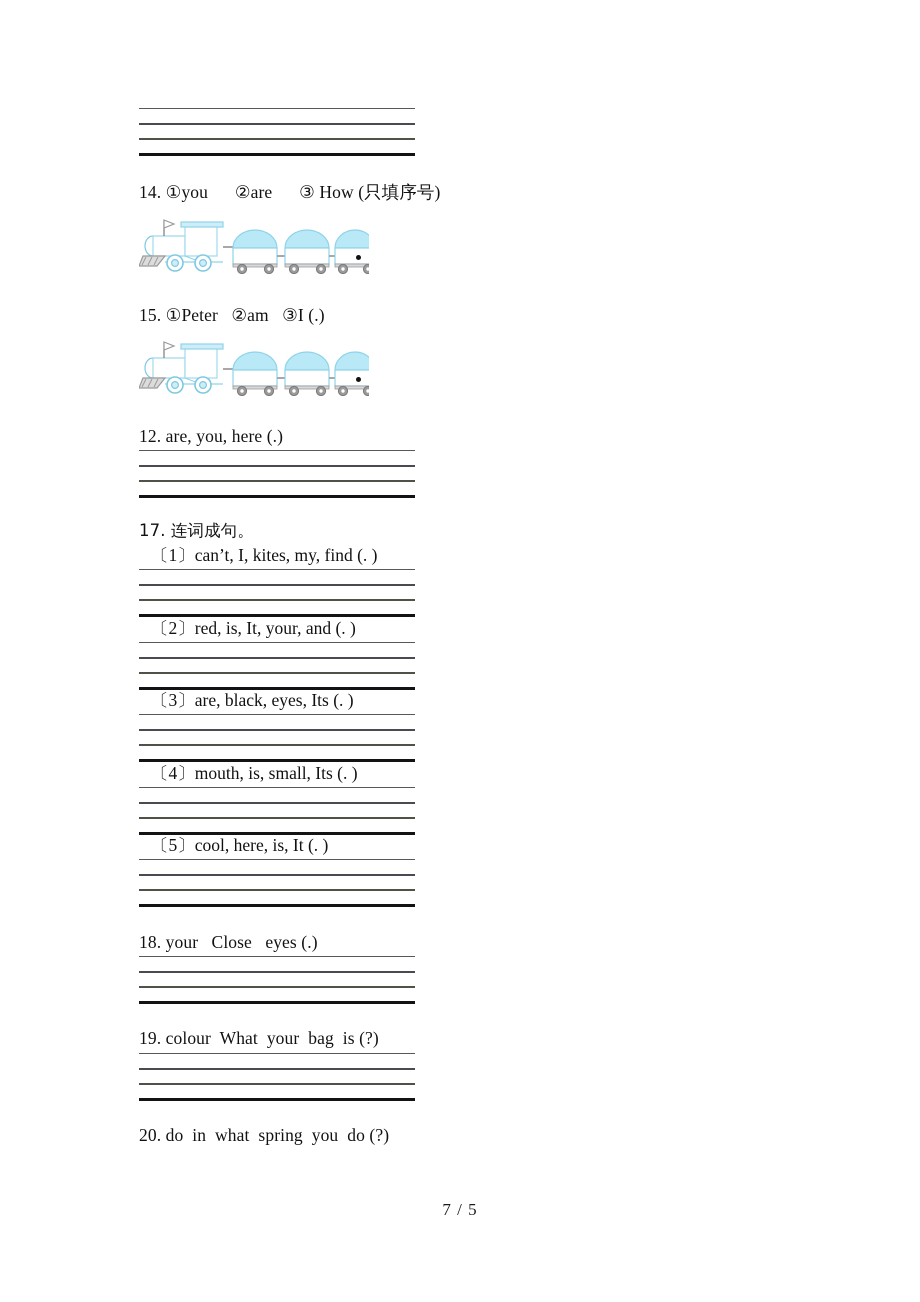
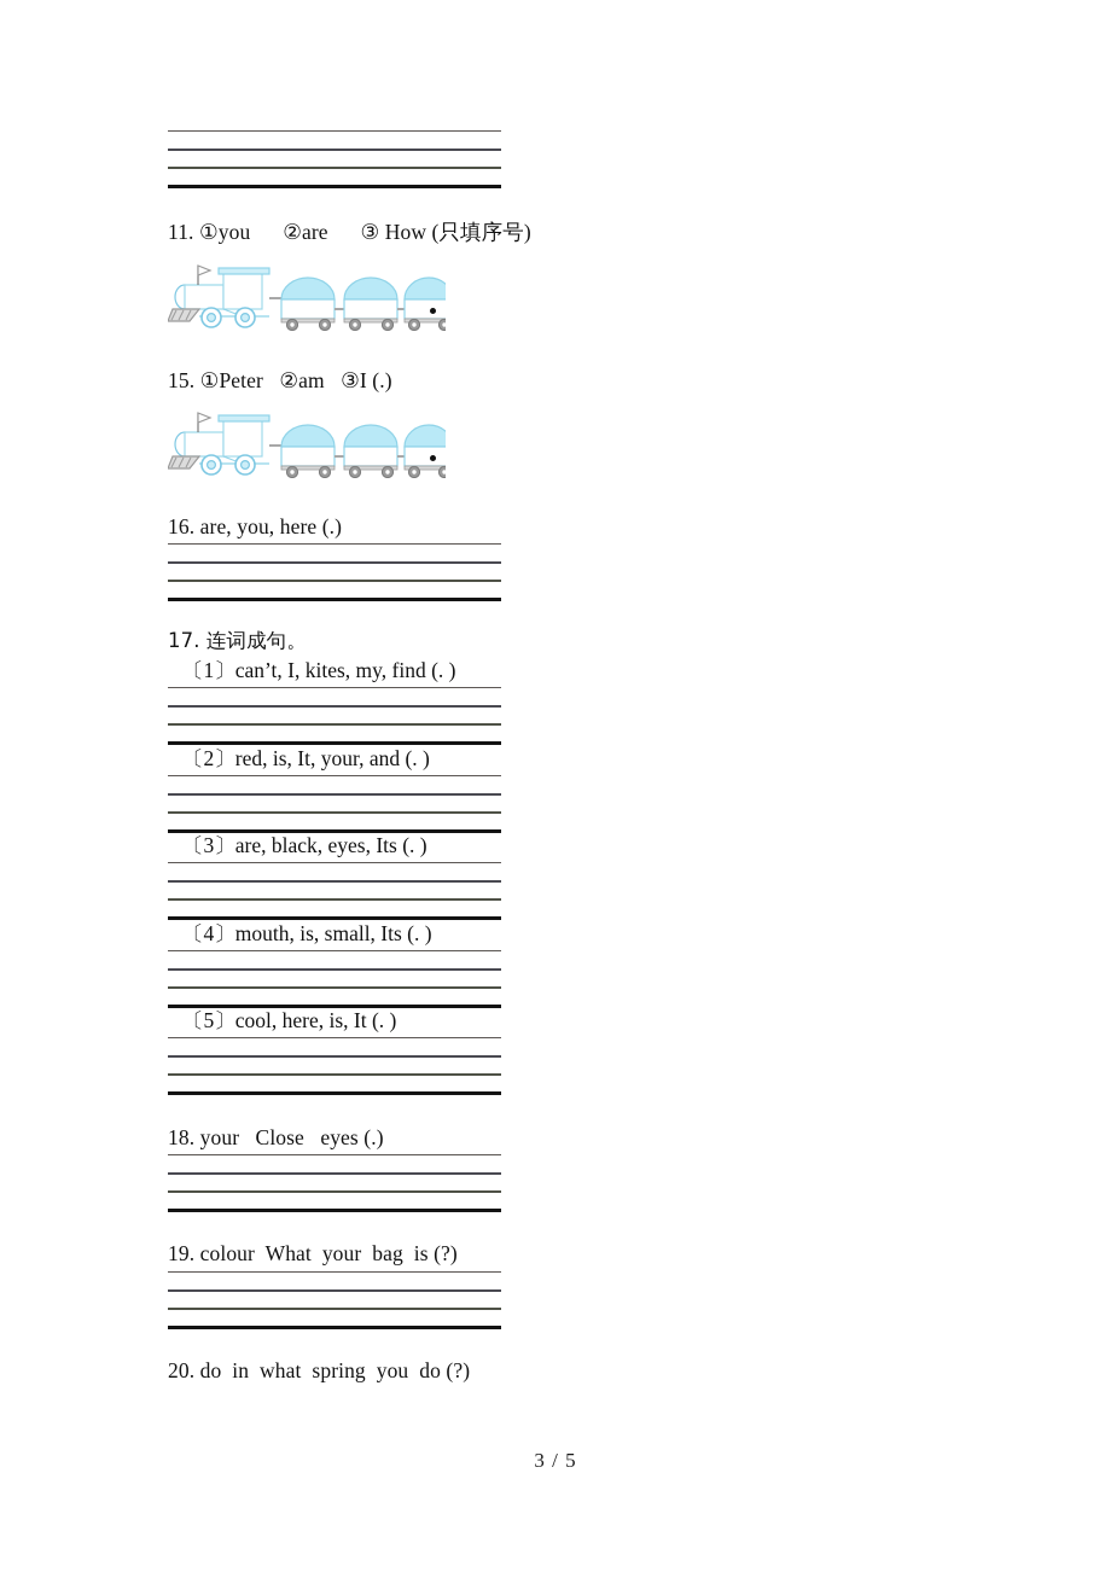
- 14. ①you ②are ③ How (只填序号)
+ 11. ①you ②are ③ How (只填序号)
  15. ①Peter ②am ③I (.)
- 12. are, you, here (.)
+ 16. are, you, here (.)
  17. 连词成句。
  〔1〕can’t, I, kites, my, find (. )
  〔2〕red, is, It, your, and (. )
  〔3〕are, black, eyes, Its (. )
  〔4〕mouth, is, small, Its (. )
  〔5〕cool, here, is, It (. )
  18. your Close eyes (.)
  19. colour What your bag is (?)
  20. do in what spring you do (?)
- 7 / 5
+ 3 / 5
